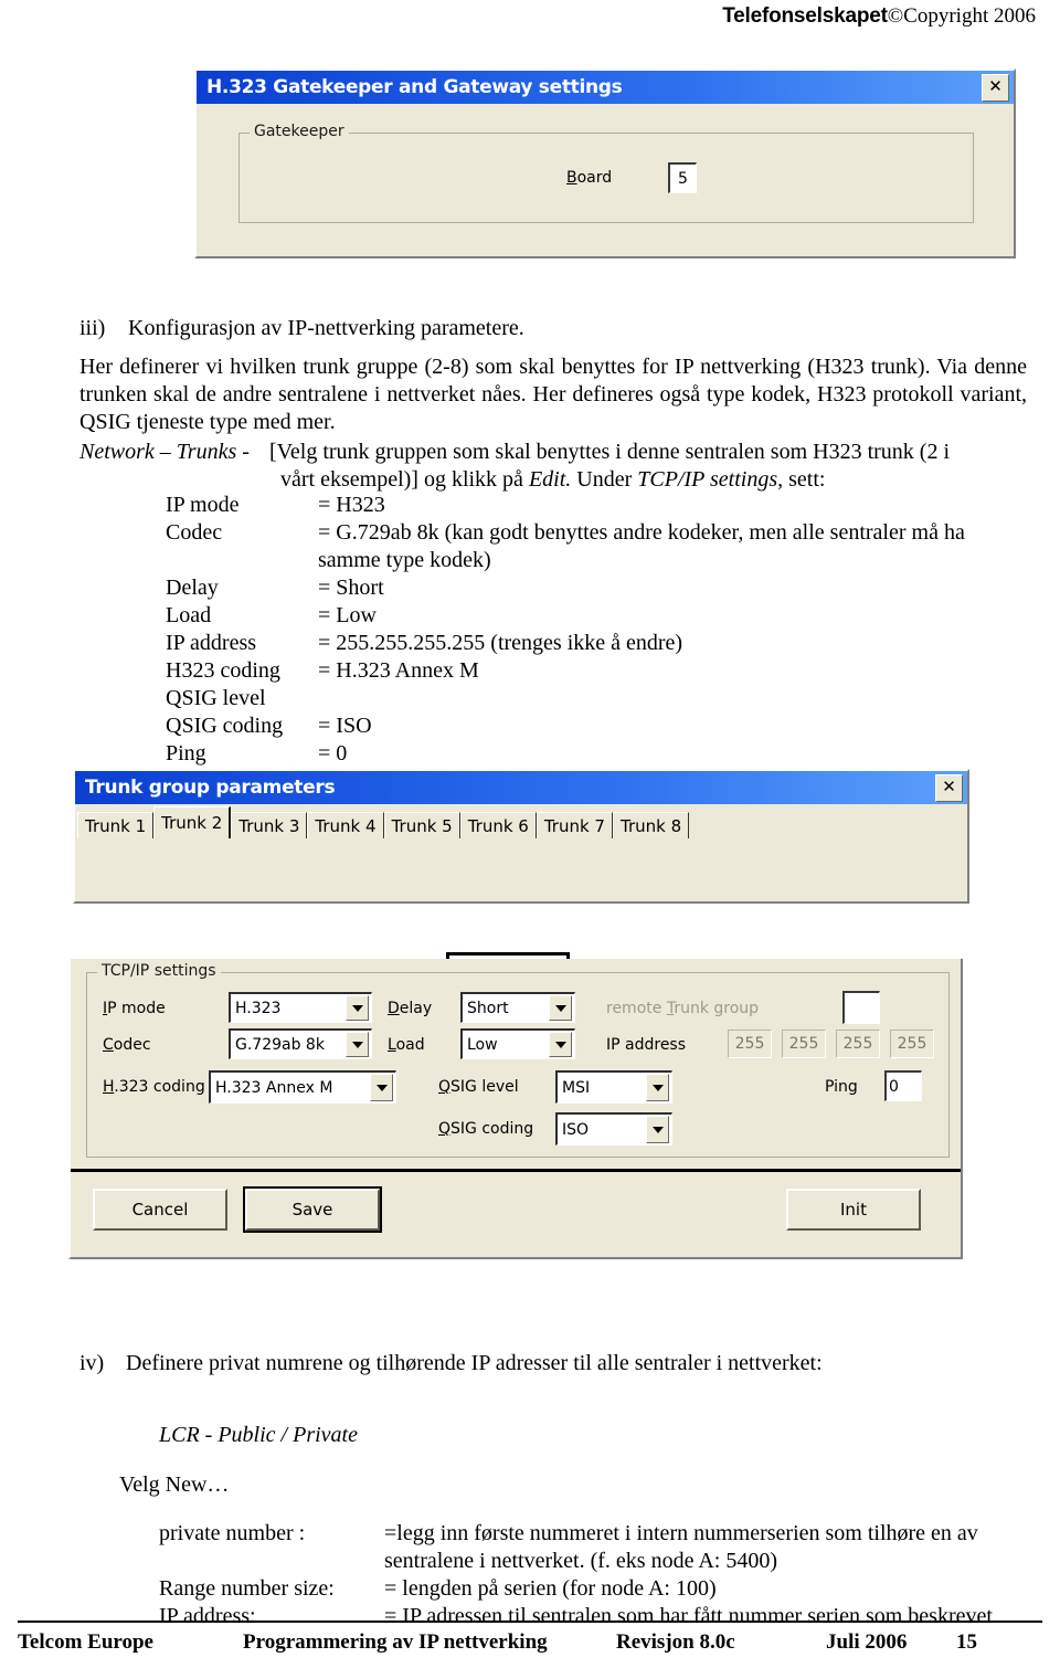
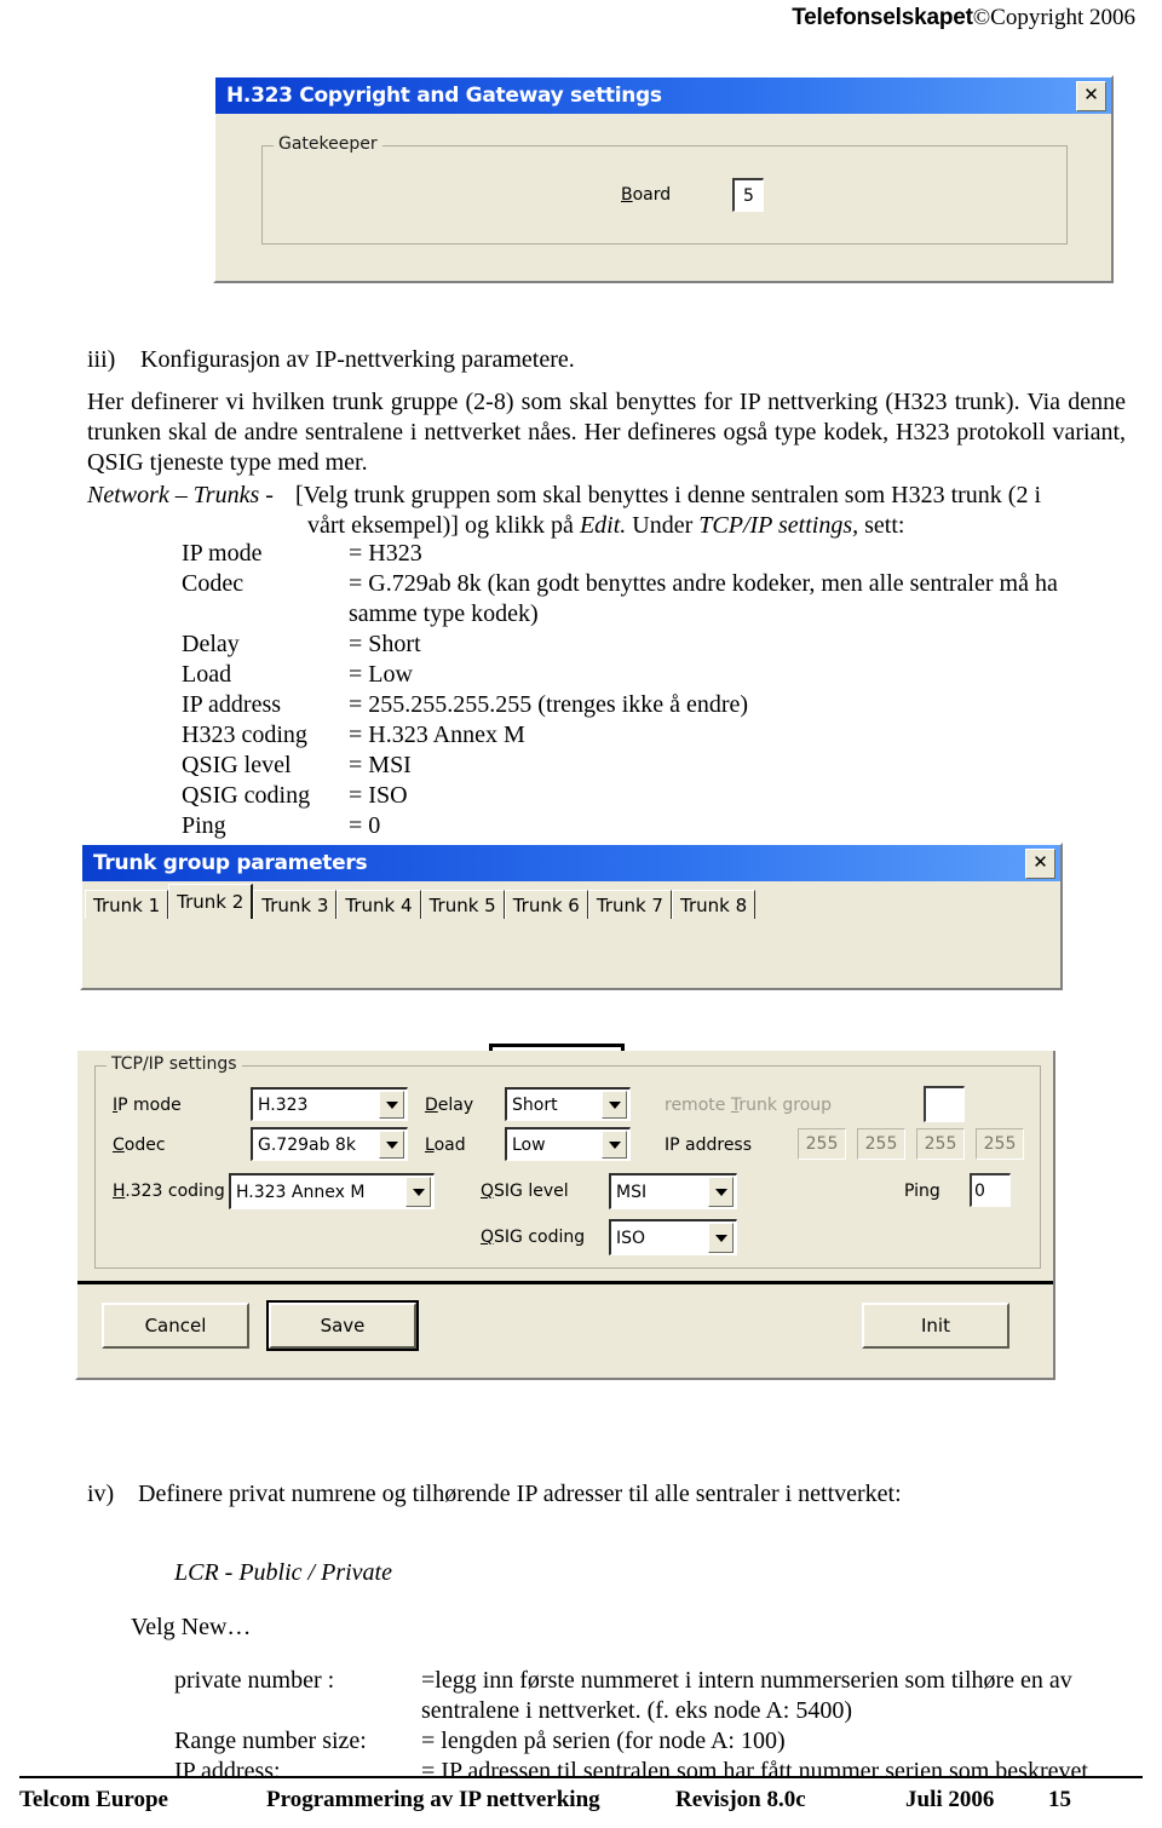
  Telefonselskapet©Copyright 2006
- H.323 Gatekeeper and Gateway settings
+ H.323 Copyright and Gateway settings
  ✕
  Gatekeeper
  Board
  5
  iii)
  Konfigurasjon av IP-nettverking parametere.
  Her definerer vi hvilken trunk gruppe (2-8) som skal benyttes for IP nettverking (H323 trunk). Via denne trunken skal de andre sentralene i nettverket nåes. Her defineres også type kodek, H323 protokoll variant, QSIG tjeneste type med mer.
  Network – Trunks -
  [Velg trunk gruppen som skal benyttes i denne sentralen som H323 trunk (2 i
  vårt eksempel)] og klikk på Edit. Under TCP/IP settings, sett:
  IP mode
  = H323
  Codec
  = G.729ab 8k (kan godt benyttes andre kodeker, men alle sentraler må ha samme type kodek)
  Delay
  = Short
  Load
  = Low
  IP address
  = 255.255.255.255 (trenges ikke å endre)
  H323 coding
  = H.323 Annex M
  QSIG level
+ = MSI
  QSIG coding
  = ISO
  Ping
  = 0
  Trunk group parameters
  ✕
  Trunk 1
  Trunk 2
  Trunk 3
  Trunk 4
  Trunk 5
  Trunk 6
  Trunk 7
  Trunk 8
  TCP/IP settings
  IP mode
  H.323
  Delay
  Short
  remote Trunk group
  Codec
  G.729ab 8k
  Load
  Low
  IP address
  255
  255
  255
  255
  H.323 coding
  H.323 Annex M
  QSIG level
  MSI
  Ping
  0
  QSIG coding
  ISO
  Cancel
  Save
  Init
  iv)
  Definere privat numrene og tilhørende IP adresser til alle sentraler i nettverket:
  LCR - Public / Private
  Velg New…
  private number :
  =legg inn første nummeret i intern nummerserien som tilhøre en av sentralene i nettverket. (f. eks node A: 5400)
  Range number size:
  = lengden på serien (for node A: 100)
  IP address:
  = IP adressen til sentralen som har fått nummer serien som beskrevet
  Telcom Europe
  Programmering av IP nettverking
  Revisjon 8.0c
  Juli 2006
  15
